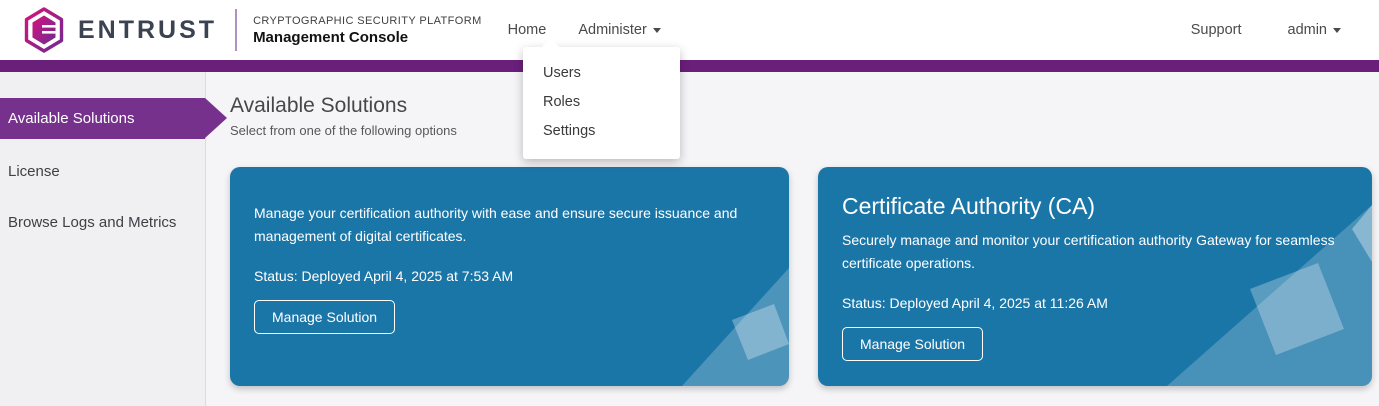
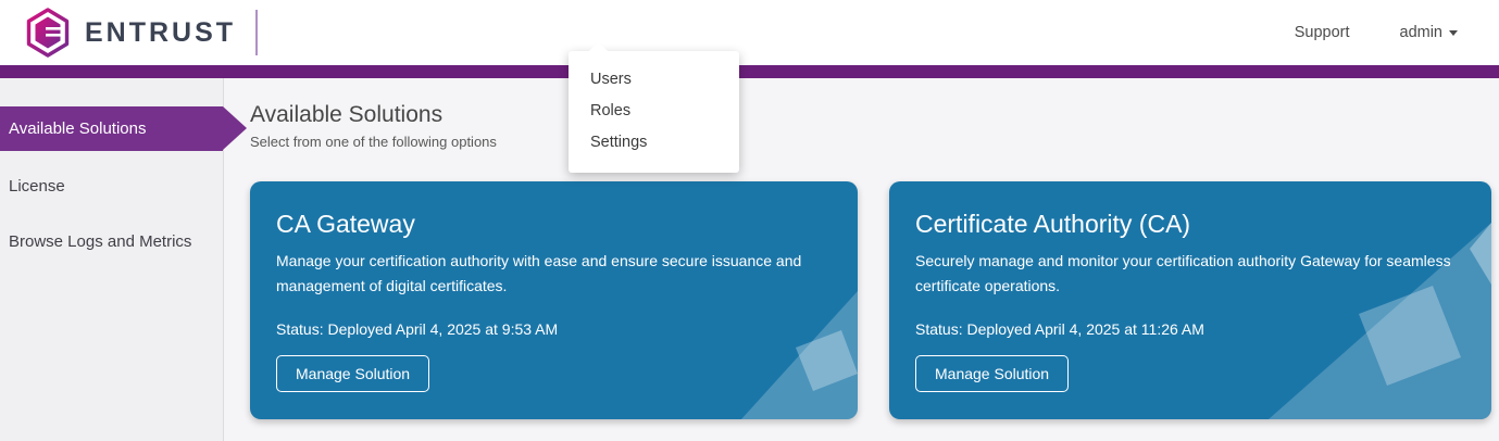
  ENTRUST
- CRYPTOGRAPHIC SECURITY PLATFORM
- Management Console
- Home
- Administer
  Support
  admin
  Users
  Roles
  Settings
  Available Solutions
  License
  Browse Logs and Metrics
  Available Solutions
  Select from one of the following options
+ CA Gateway
  Manage your certification authority with ease and ensure secure issuance and management of digital certificates.
- Status: Deployed April 4, 2025 at 7:53 AM
+ Status: Deployed April 4, 2025 at 9:53 AM
  Manage Solution
  Certificate Authority (CA)
  Securely manage and monitor your certification authority Gateway for seamless certificate operations.
  Status: Deployed April 4, 2025 at 11:26 AM
  Manage Solution
